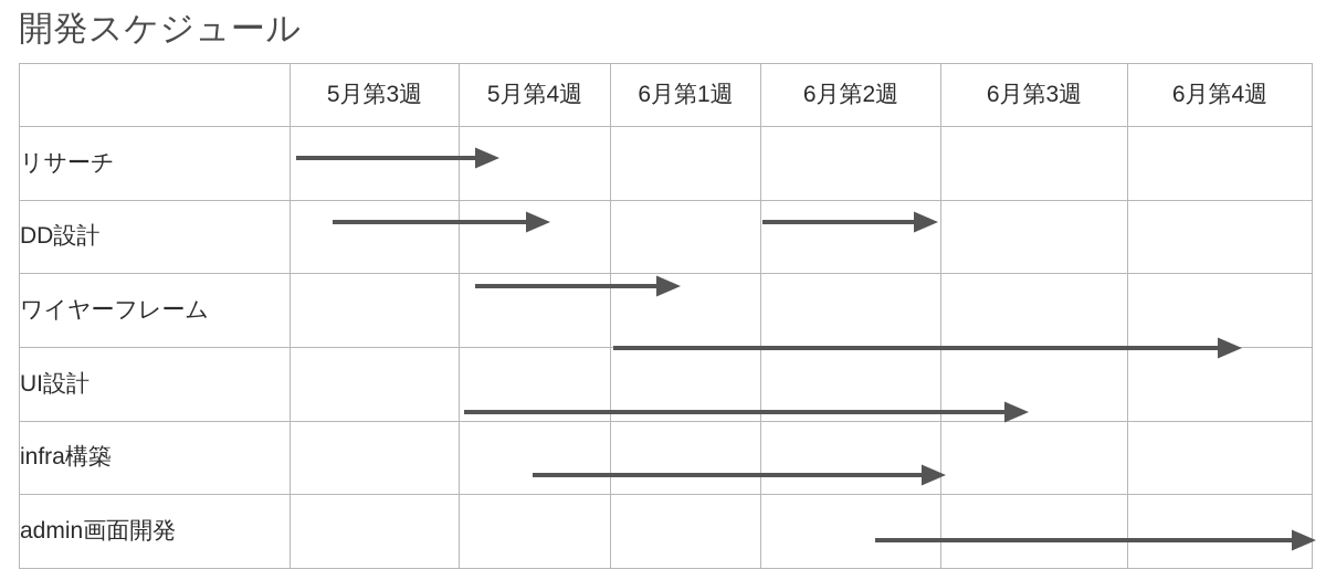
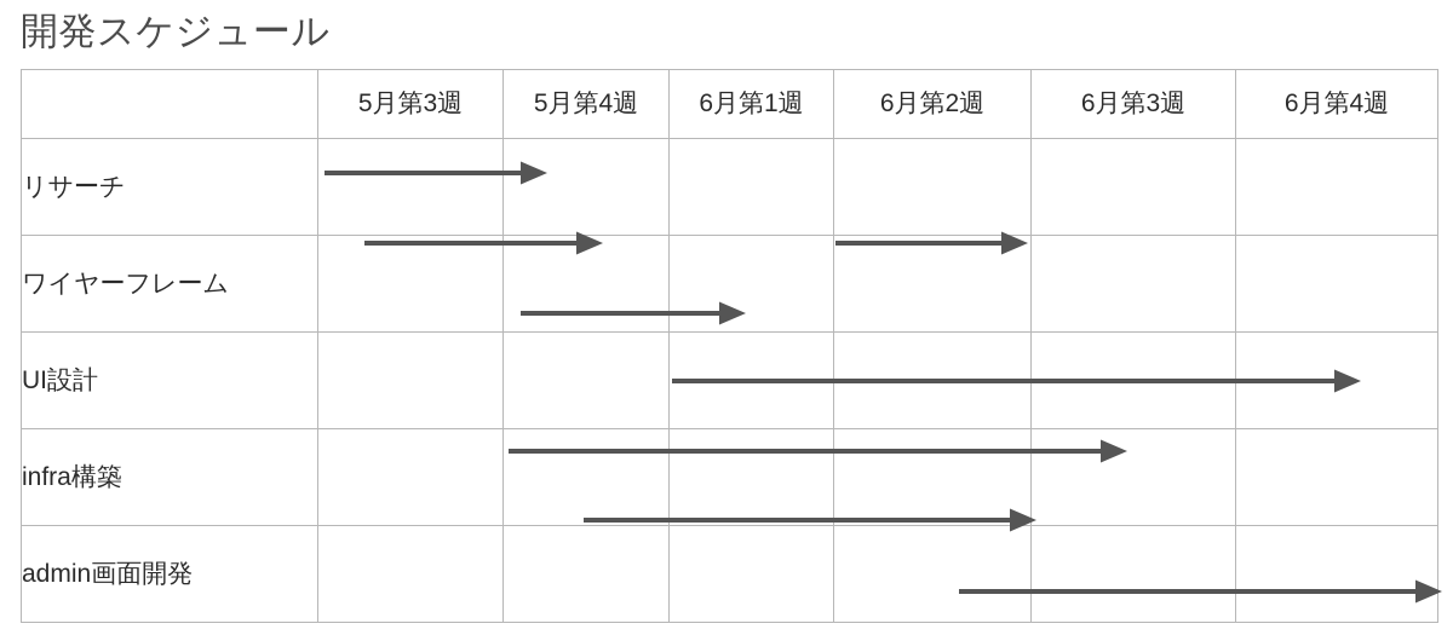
  開発スケジュール
  	5月第3週	5月第4週	6月第1週	6月第2週	6月第3週	6月第4週
  リサーチ
- DD設計
  ワイヤーフレーム
  UI設計
  infra構築
  admin画面開発
